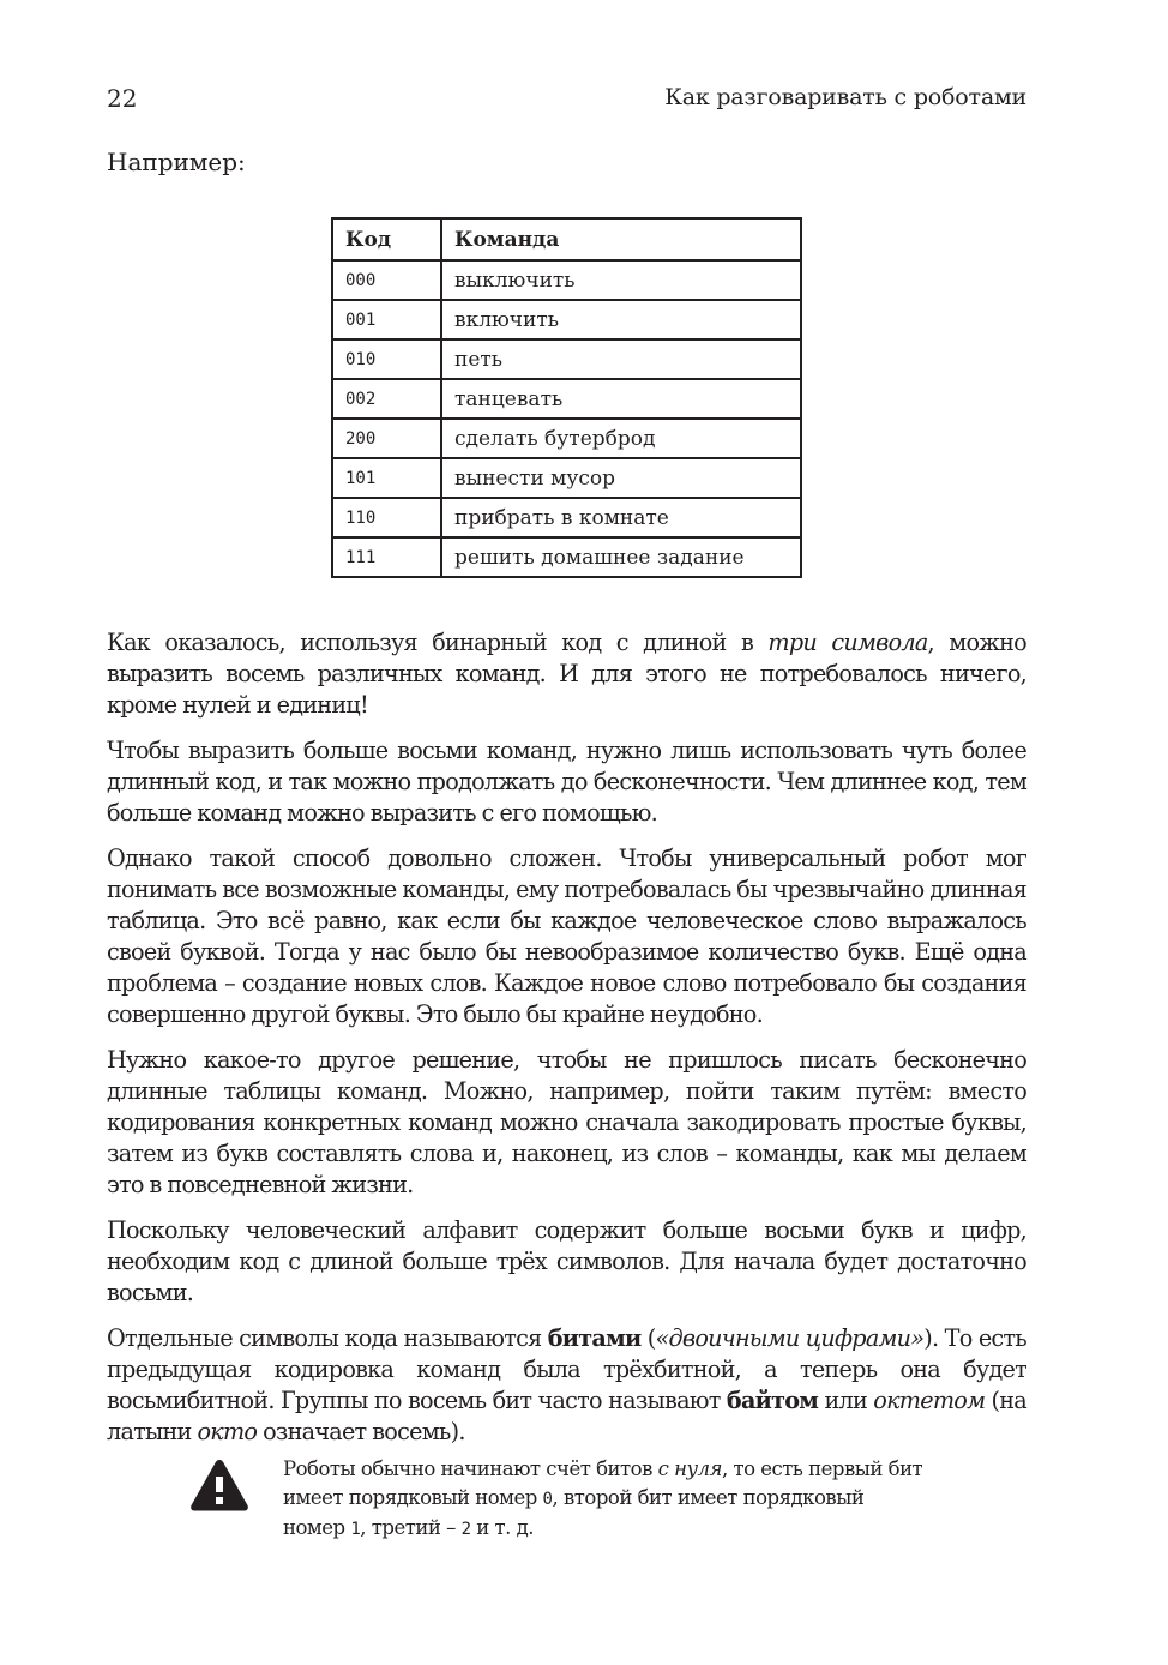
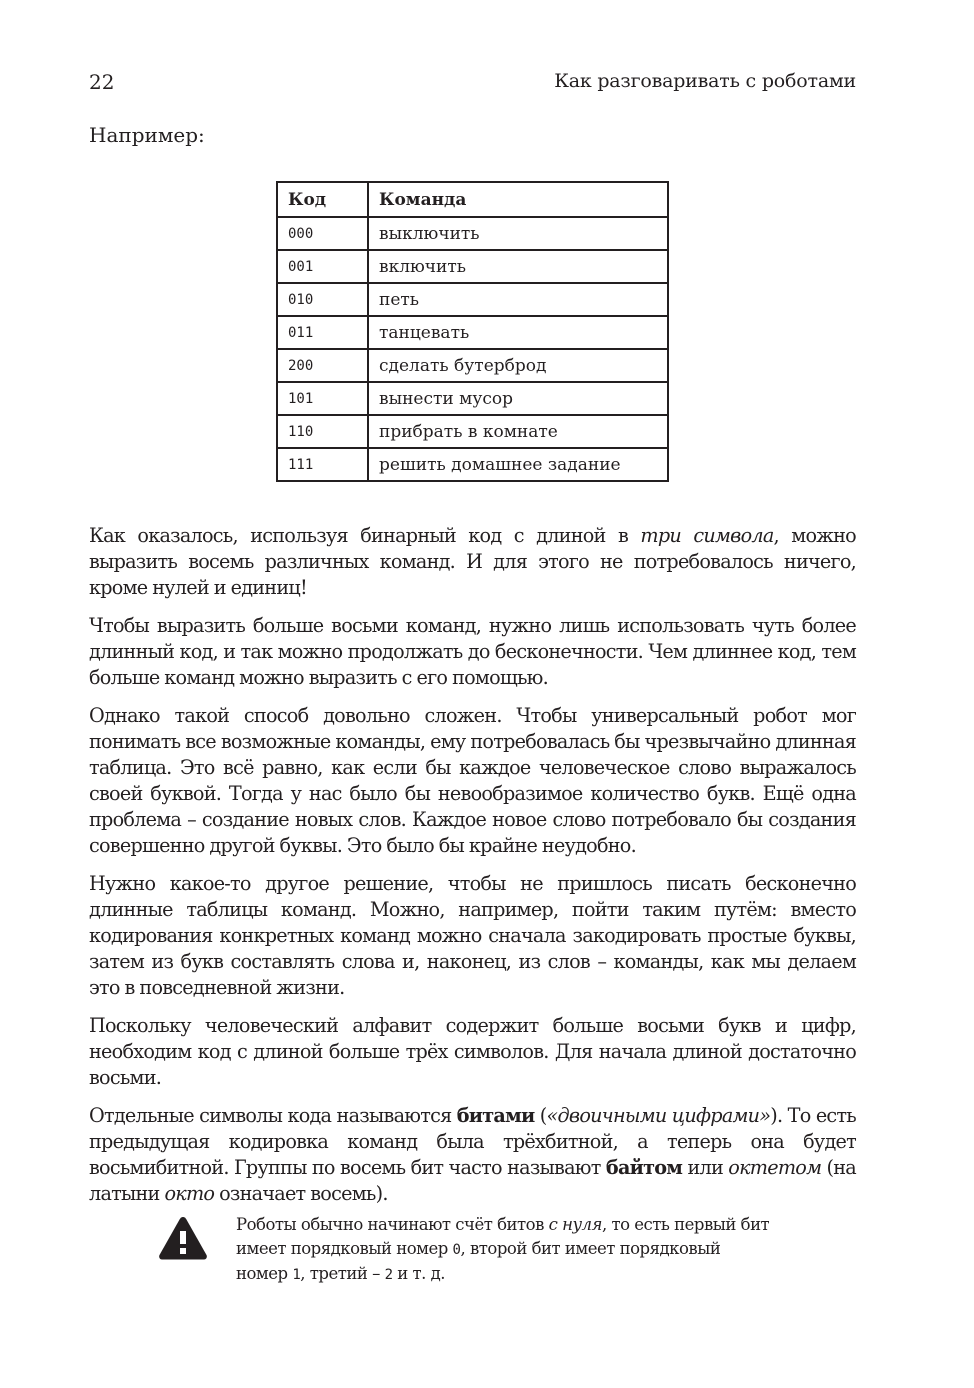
  22
  Как разговаривать с роботами
  Например:
  Код	Команда
  000	выключить
  001	включить
  010	петь
- 002	танцевать
+ 011	танцевать
  200	сделать бутерброд
  101	вынести мусор
  110	прибрать в комнате
  111	решить домашнее задание
  Как оказалось, используя бинарный код с длиной в три символа, можно выразить восемь различных команд. И для этого не потребовалось ничего, кроме нулей и единиц!
  Чтобы выразить больше восьми команд, нужно лишь использовать чуть более длинный код, и так можно продолжать до бесконечности. Чем длиннее код, тем больше команд можно выразить с его помощью.
  Однако такой способ довольно сложен. Чтобы универсальный робот мог понимать все возможные команды, ему потребовалась бы чрезвычайно длинная таблица. Это всё равно, как если бы каждое человеческое слово выражалось своей буквой. Тогда у нас было бы невообразимое количество букв. Ещё одна проблема – создание новых слов. Каждое новое слово потребовало бы создания совершенно другой буквы. Это было бы крайне неудобно.
  Нужно какое-то другое решение, чтобы не пришлось писать бесконечно длинные таблицы команд. Можно, например, пойти таким путём: вместо кодирования конкретных команд можно сначала закодировать простые буквы, затем из букв составлять слова и, наконец, из слов – команды, как мы делаем это в повседневной жизни.
- Поскольку человеческий алфавит содержит больше восьми букв и цифр, необходим код с длиной больше трёх символов. Для начала будет достаточно восьми.
+ Поскольку человеческий алфавит содержит больше восьми букв и цифр, необходим код с длиной больше трёх символов. Для начала длиной достаточно восьми.
  Отдельные символы кода называются битами («двоичными цифрами»). То есть предыдущая кодировка команд была трёхбитной, а теперь она будет восьмибитной. Группы по восемь бит часто называют байтом или октетом (на латыни окто означает восемь).
  Роботы обычно начинают счёт битов с нуля, то есть первый бит имеет порядковый номер 0, второй бит имеет порядковый номер 1, третий – 2 и т. д.
